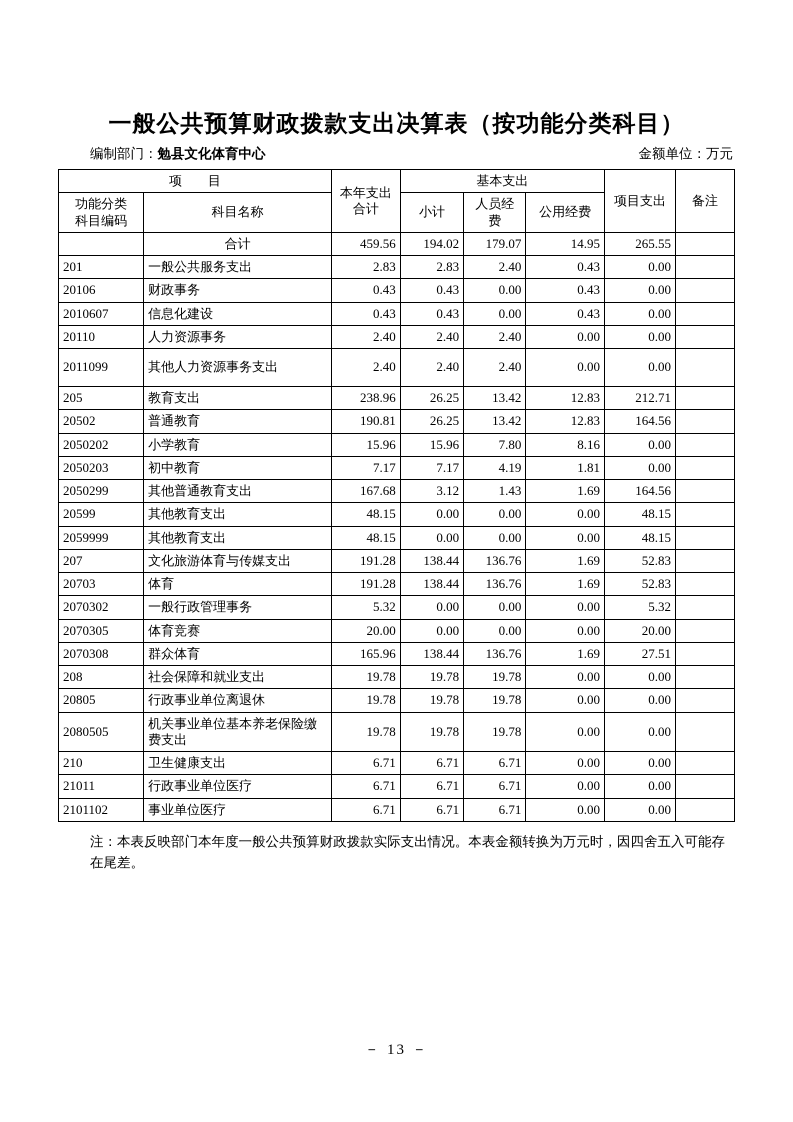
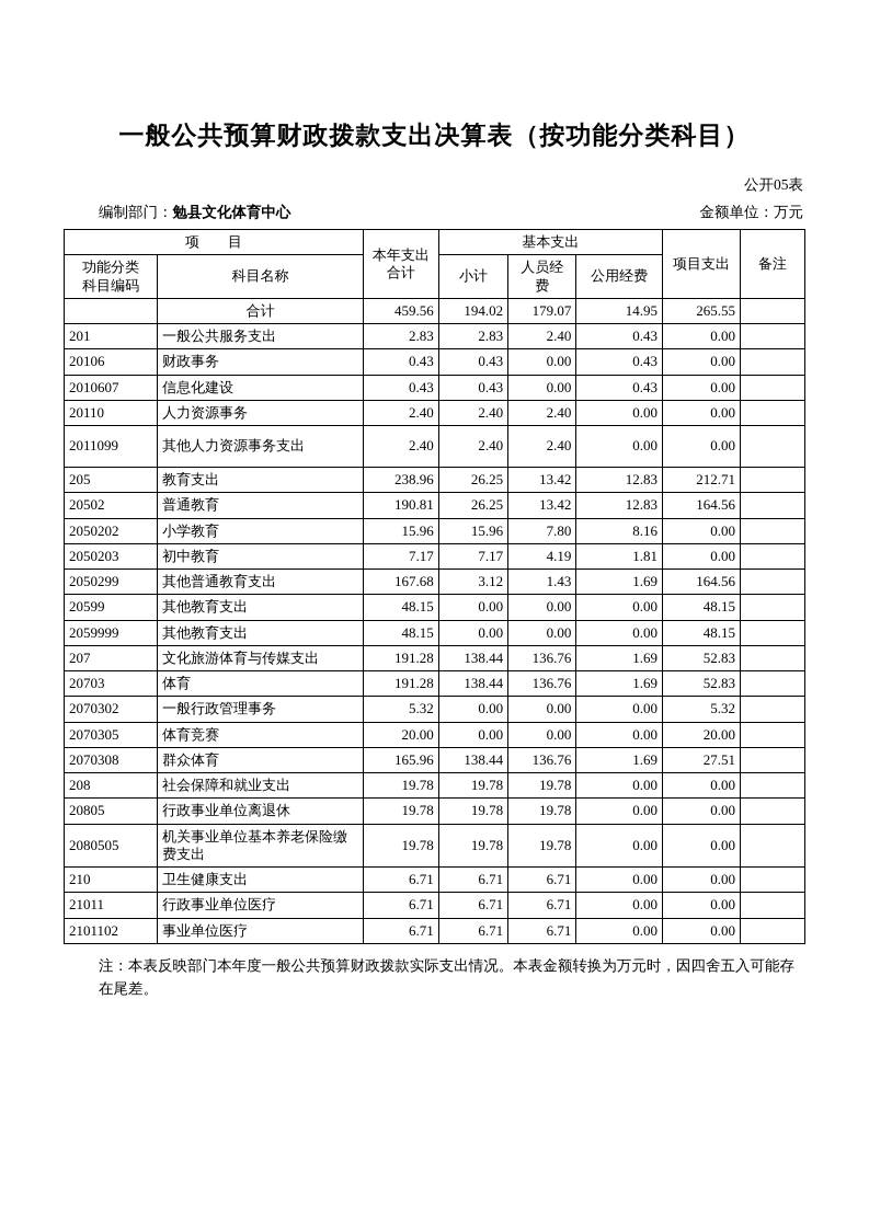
  一般公共预算财政拨款支出决算表（按功能分类科目）
+ 公开05表
  编制部门：勉县文化体育中心
  金额单位：万元
  项 目	本年支出 合计	基本支出	项目支出	备注
  功能分类 科目编码	科目名称	小计	人员经 费	公用经费
  	合计	459.56	194.02	179.07	14.95	265.55
  201	一般公共服务支出	2.83	2.83	2.40	0.43	0.00
  20106	财政事务	0.43	0.43	0.00	0.43	0.00
  2010607	信息化建设	0.43	0.43	0.00	0.43	0.00
  20110	人力资源事务	2.40	2.40	2.40	0.00	0.00
  2011099	其他人力资源事务支出	2.40	2.40	2.40	0.00	0.00
  205	教育支出	238.96	26.25	13.42	12.83	212.71
  20502	普通教育	190.81	26.25	13.42	12.83	164.56
  2050202	小学教育	15.96	15.96	7.80	8.16	0.00
  2050203	初中教育	7.17	7.17	4.19	1.81	0.00
  2050299	其他普通教育支出	167.68	3.12	1.43	1.69	164.56
  20599	其他教育支出	48.15	0.00	0.00	0.00	48.15
  2059999	其他教育支出	48.15	0.00	0.00	0.00	48.15
  207	文化旅游体育与传媒支出	191.28	138.44	136.76	1.69	52.83
  20703	体育	191.28	138.44	136.76	1.69	52.83
  2070302	一般行政管理事务	5.32	0.00	0.00	0.00	5.32
  2070305	体育竞赛	20.00	0.00	0.00	0.00	20.00
  2070308	群众体育	165.96	138.44	136.76	1.69	27.51
  208	社会保障和就业支出	19.78	19.78	19.78	0.00	0.00
  20805	行政事业单位离退休	19.78	19.78	19.78	0.00	0.00
  2080505	机关事业单位基本养老保险缴费支出	19.78	19.78	19.78	0.00	0.00
  210	卫生健康支出	6.71	6.71	6.71	0.00	0.00
  21011	行政事业单位医疗	6.71	6.71	6.71	0.00	0.00
  2101102	事业单位医疗	6.71	6.71	6.71	0.00	0.00
  注：本表反映部门本年度一般公共预算财政拨款实际支出情况。本表金额转换为万元时，因四舍五入可能存在尾差。
- － 13 －
